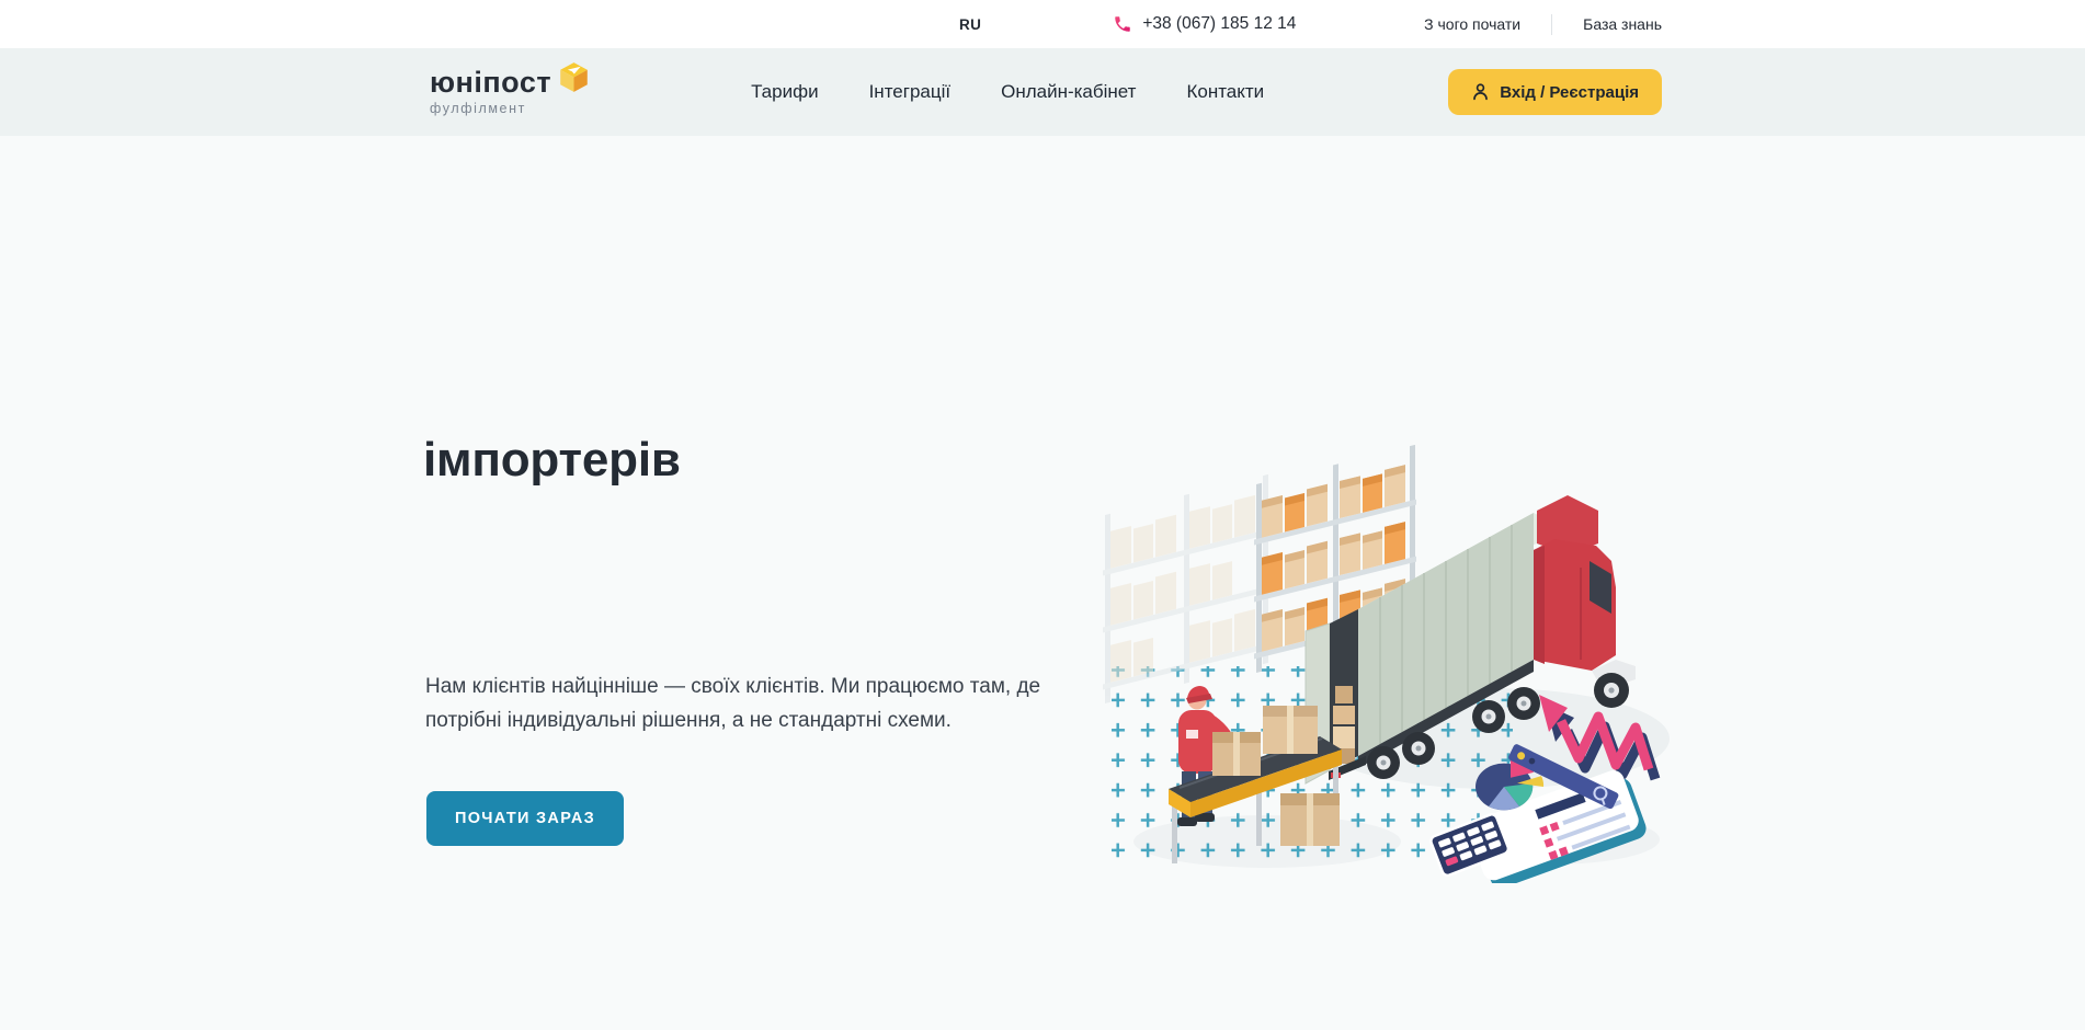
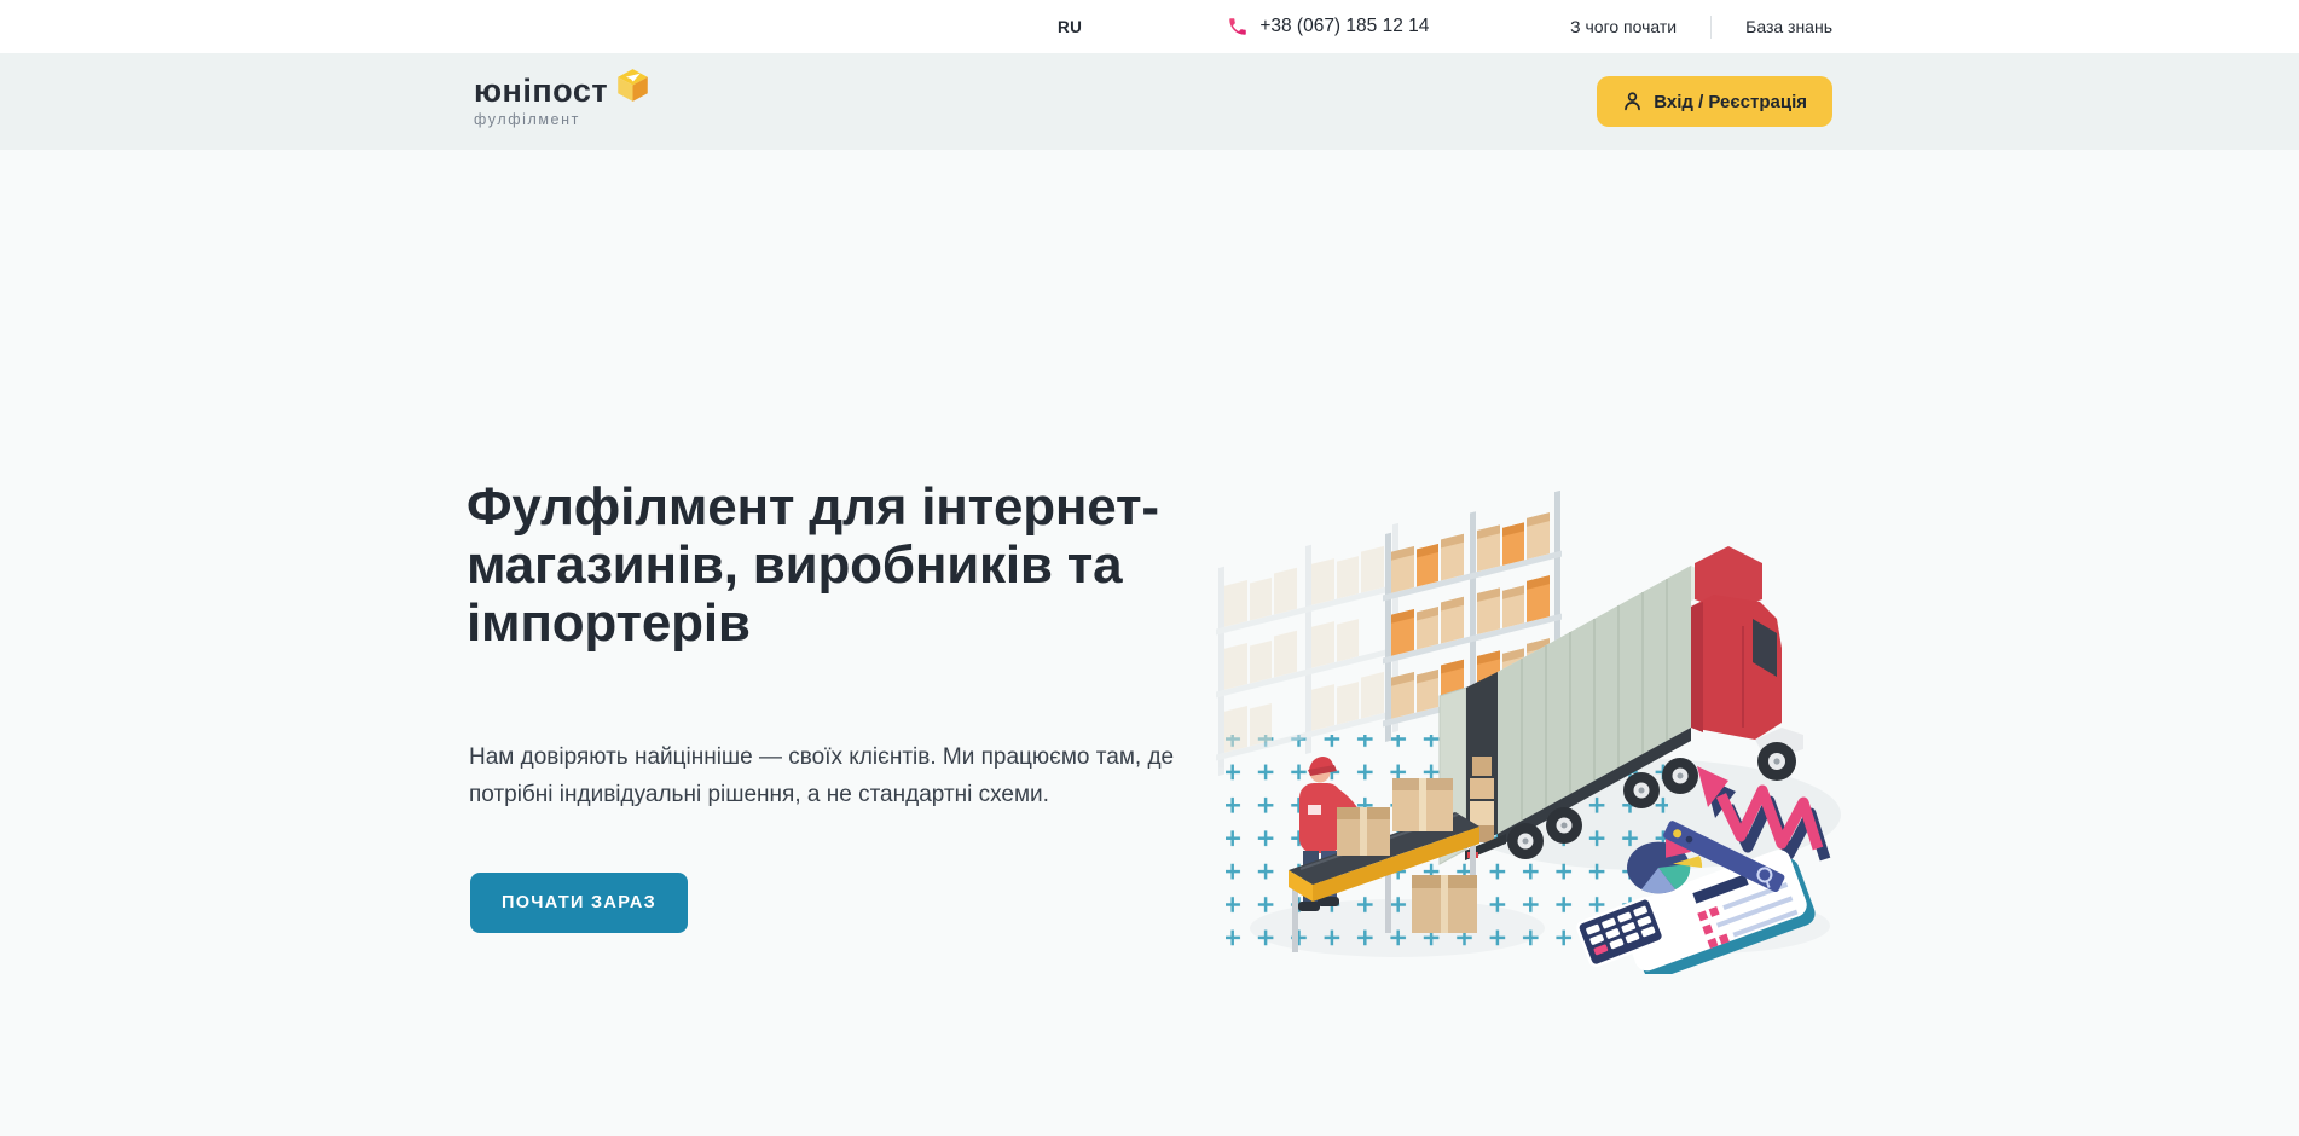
  RU
  +38 (067) 185 12 14
  З чого почати
  База знань
  юніпост
  фулфілмент
- Тарифи
- Інтеграції
- Онлайн-кабінет
- Контакти
  Вхід / Реєстрація
+ Фулфілмент для інтернет-
+ магазинів, виробників та
  імпортерів
- Нам клієнтів найцінніше — своїх клієнтів. Ми працюємо там, де потрібні індивідуальні рішення, а не стандартні схеми.
+ Нам довіряють найцінніше — своїх клієнтів. Ми працюємо там, де потрібні індивідуальні рішення, а не стандартні схеми.
  ПОЧАТИ ЗАРАЗ
